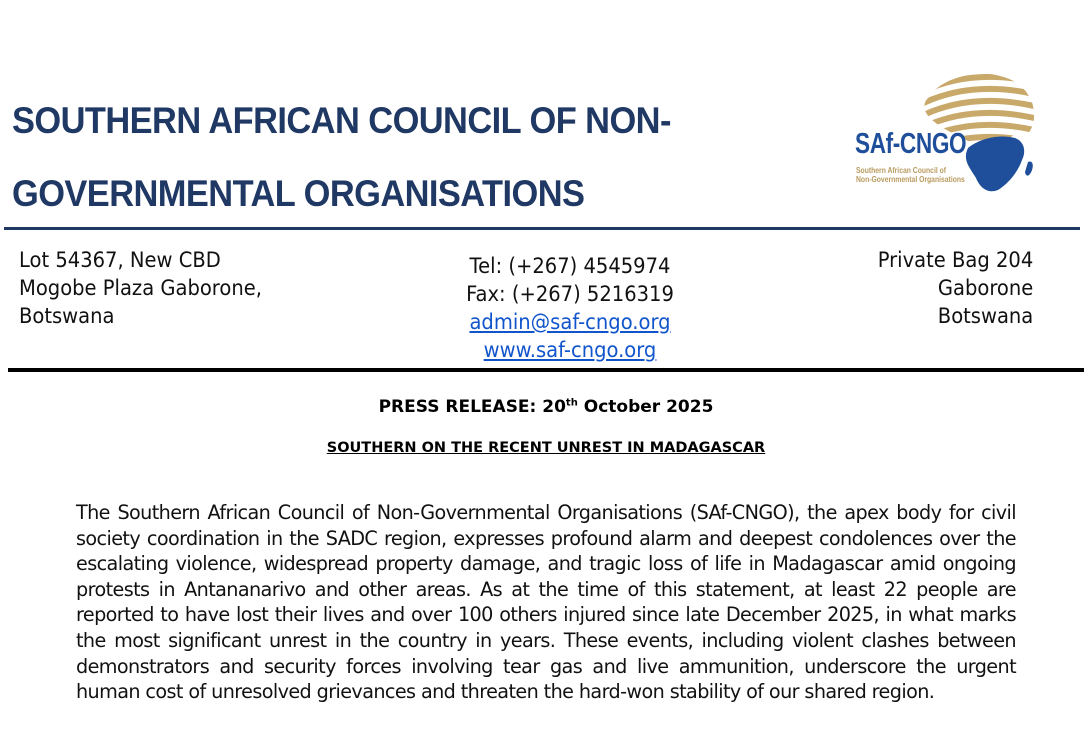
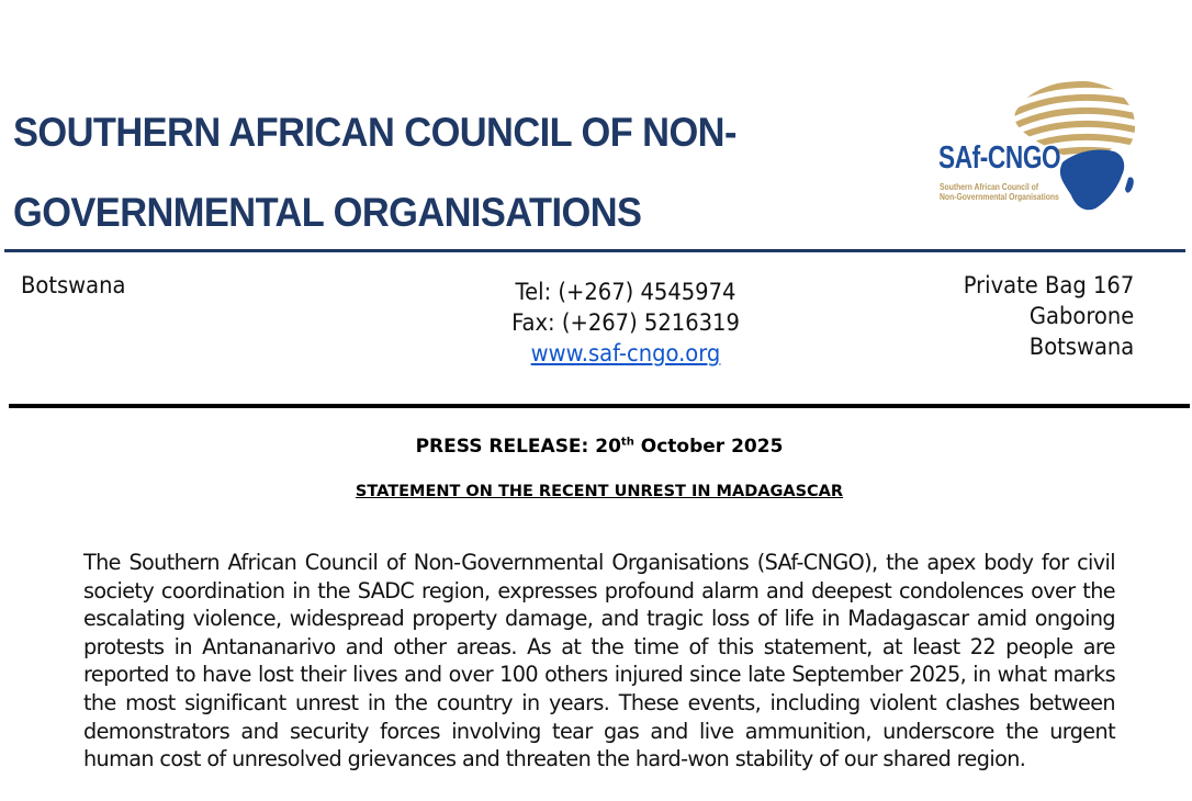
  SOUTHERN AFRICAN COUNCIL OF NON-
  GOVERNMENTAL ORGANISATIONS
  SAf-CNGO
  Southern African Council of
  Non-Governmental Organisations
- Lot 54367, New CBD
- Mogobe Plaza Gaborone,
  Botswana
  Tel: (+267) 4545974
  Fax: (+267) 5216319
- admin@saf-cngo.org
  www.saf-cngo.org
- Private Bag 204
+ Private Bag 167
  Gaborone
  Botswana
  PRESS RELEASE: 20th October 2025
- SOUTHERN ON THE RECENT UNREST IN MADAGASCAR
+ STATEMENT ON THE RECENT UNREST IN MADAGASCAR
- The Southern African Council of Non-Governmental Organisations (SAf-CNGO), the apex body for civil society coordination in the SADC region, expresses profound alarm and deepest condolences over the escalating violence, widespread property damage, and tragic loss of life in Madagascar amid ongoing protests in Antananarivo and other areas. As at the time of this statement, at least 22 people are reported to have lost their lives and over 100 others injured since late December 2025, in what marks the most significant unrest in the country in years. These events, including violent clashes between demonstrators and security forces involving tear gas and live ammunition, underscore the urgent human cost of unresolved grievances and threaten the hard-won stability of our shared region.
+ The Southern African Council of Non-Governmental Organisations (SAf-CNGO), the apex body for civil society coordination in the SADC region, expresses profound alarm and deepest condolences over the escalating violence, widespread property damage, and tragic loss of life in Madagascar amid ongoing protests in Antananarivo and other areas. As at the time of this statement, at least 22 people are reported to have lost their lives and over 100 others injured since late September 2025, in what marks the most significant unrest in the country in years. These events, including violent clashes between demonstrators and security forces involving tear gas and live ammunition, underscore the urgent human cost of unresolved grievances and threaten the hard-won stability of our shared region.
